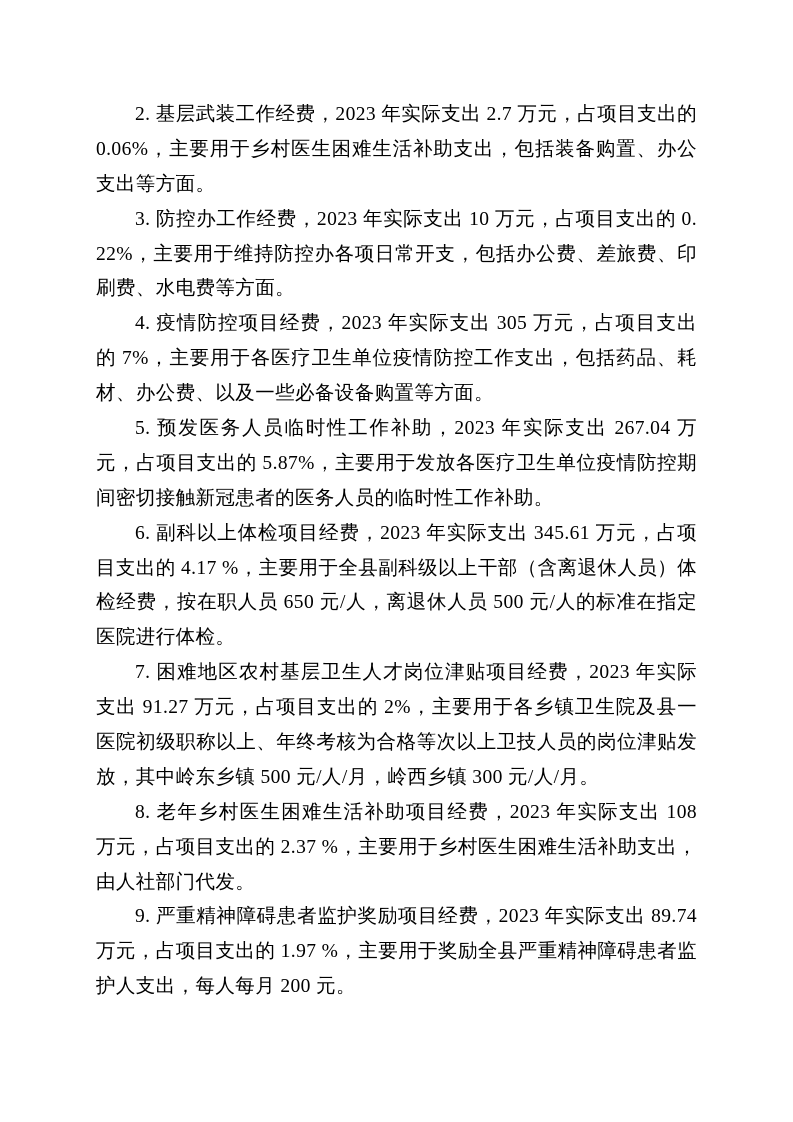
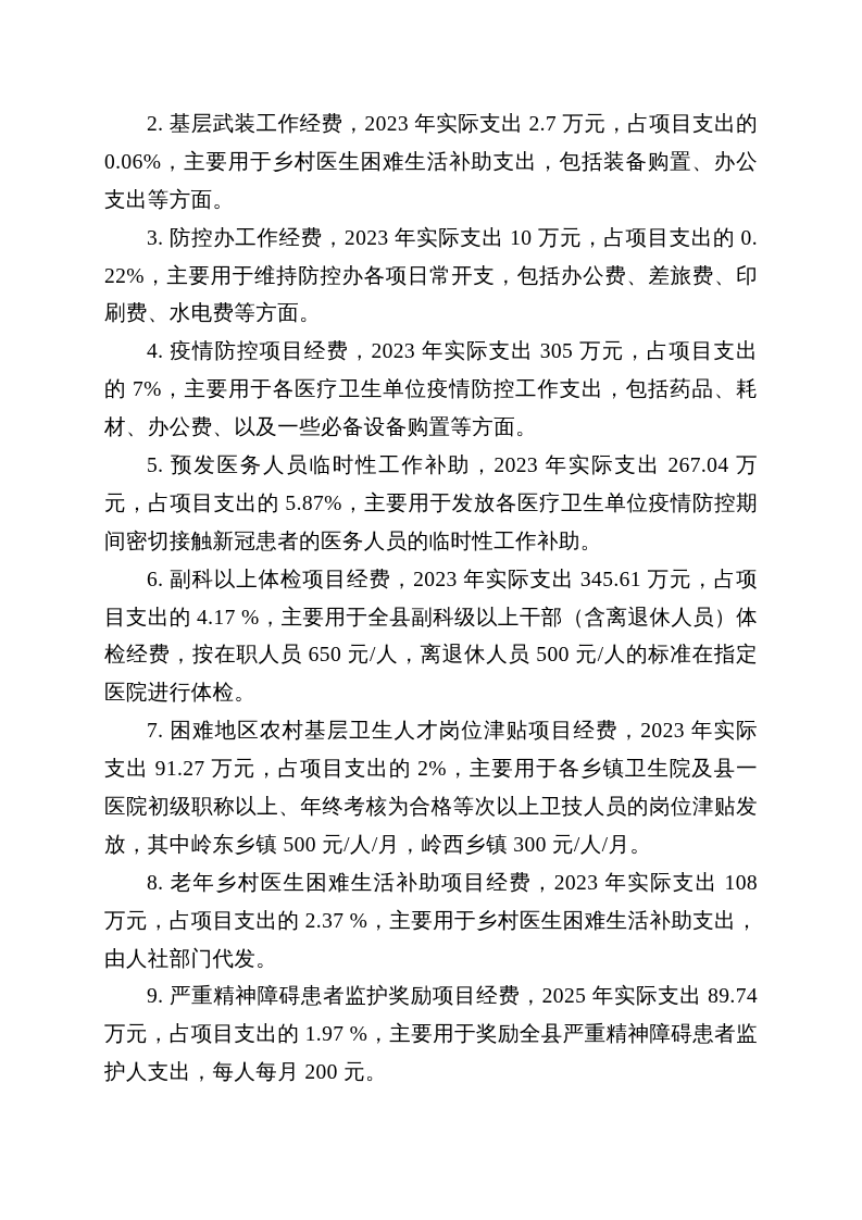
  2. 基层武装工作经费，2023 年实际支出 2.7 万元，占项目支出的 0.06%，主要用于乡村医生困难生活补助支出，包括装备购置、办公支出等方面。
  3. 防控办工作经费，2023 年实际支出 10 万元，占项目支出的 0.22%，主要用于维持防控办各项日常开支，包括办公费、差旅费、印刷费、水电费等方面。
  4. 疫情防控项目经费，2023 年实际支出 305 万元，占项目支出的 7%，主要用于各医疗卫生单位疫情防控工作支出，包括药品、耗材、办公费、以及一些必备设备购置等方面。
  5. 预发医务人员临时性工作补助，2023 年实际支出 267.04 万元，占项目支出的 5.87%，主要用于发放各医疗卫生单位疫情防控期间密切接触新冠患者的医务人员的临时性工作补助。
  6. 副科以上体检项目经费，2023 年实际支出 345.61 万元，占项目支出的 4.17 %，主要用于全县副科级以上干部（含离退休人员）体检经费，按在职人员 650 元/人，离退休人员 500 元/人的标准在指定医院进行体检。
  7. 困难地区农村基层卫生人才岗位津贴项目经费，2023 年实际支出 91.27 万元，占项目支出的 2%，主要用于各乡镇卫生院及县一医院初级职称以上、年终考核为合格等次以上卫技人员的岗位津贴发放，其中岭东乡镇 500 元/人/月，岭西乡镇 300 元/人/月。
  8. 老年乡村医生困难生活补助项目经费，2023 年实际支出 108 万元，占项目支出的 2.37 %，主要用于乡村医生困难生活补助支出，由人社部门代发。
- 9. 严重精神障碍患者监护奖励项目经费，2023 年实际支出 89.74 万元，占项目支出的 1.97 %，主要用于奖励全县严重精神障碍患者监护人支出，每人每月 200 元。
+ 9. 严重精神障碍患者监护奖励项目经费，2025 年实际支出 89.74 万元，占项目支出的 1.97 %，主要用于奖励全县严重精神障碍患者监护人支出，每人每月 200 元。
